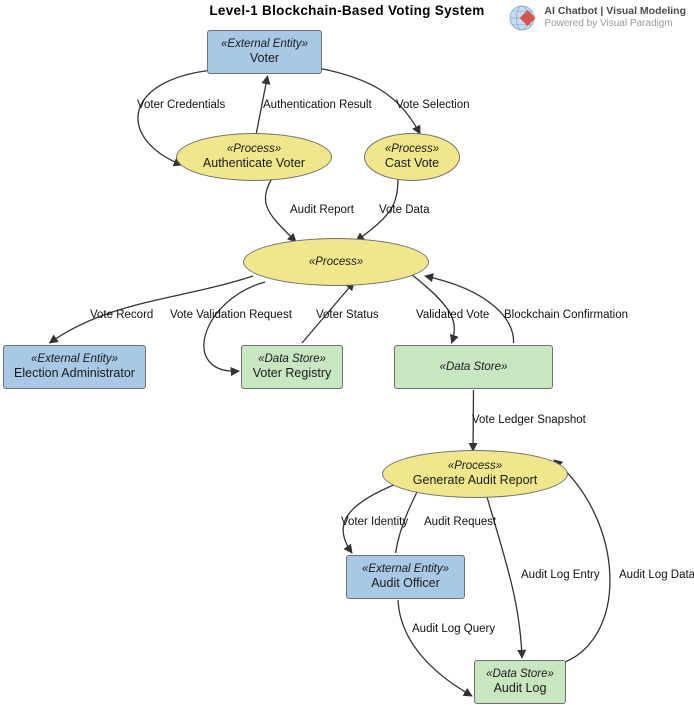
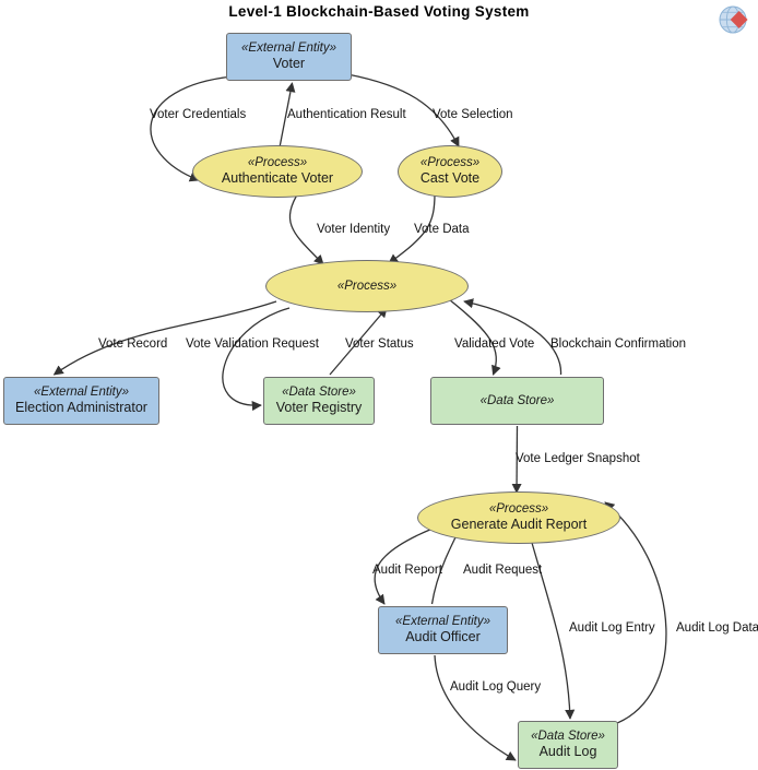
  Level-1 Blockchain-Based Voting System
- AI Chatbot | Visual Modeling
- Powered by Visual Paradigm
  «External Entity»
  Voter
  «Process»
  Authenticate Voter
  «Process»
  Cast Vote
  «Process»
  «External Entity»
  Election Administrator
  «Data Store»
  Voter Registry
  «Data Store»
  «Process»
  Generate Audit Report
  «External Entity»
  Audit Officer
  «Data Store»
  Audit Log
  Voter Credentials
  Authentication Result
  Vote Selection
- Audit Report
+ Voter Identity
  Vote Data
  Vote Record
  Vote Validation Request
  Voter Status
  Validated Vote
  Blockchain Confirmation
  Vote Ledger Snapshot
- Voter Identity
+ Audit Report
  Audit Request
  Audit Log Entry
  Audit Log Data
  Audit Log Query
